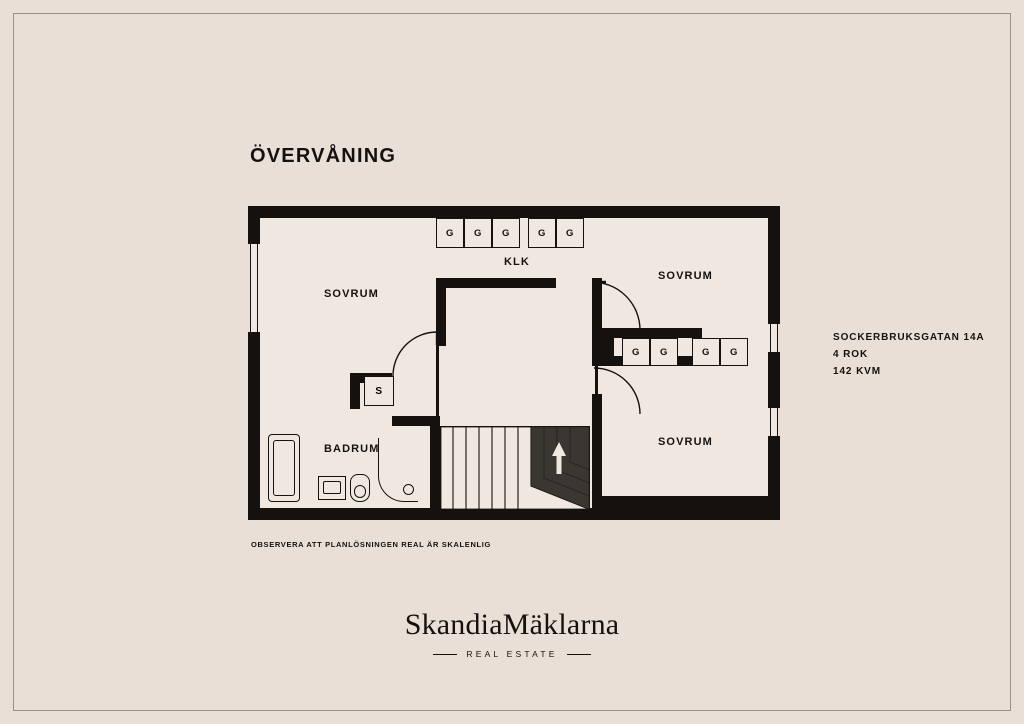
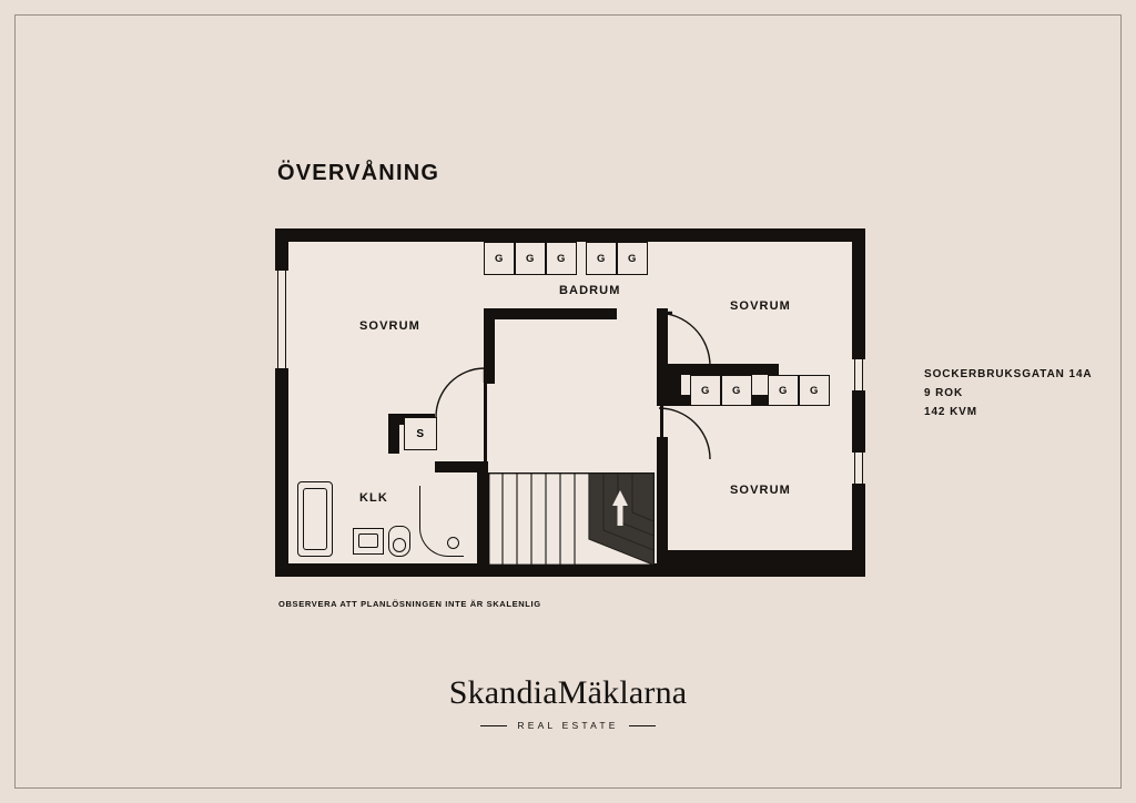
  ÖVERVÅNING
  SOCKERBRUKSGATAN 14A
- 4 ROK
+ 9 ROK
  142 KVM
- OBSERVERA ATT PLANLÖSNINGEN REAL ÄR SKALENLIG
+ OBSERVERA ATT PLANLÖSNINGEN INTE ÄR SKALENLIG
  SkandiaMäklarna
  REAL ESTATE
  S
  G
  G
  G
  G
  G
  G
  G
  G
  G
  SOVRUM
- KLK
+ BADRUM
  SOVRUM
  SOVRUM
- BADRUM
+ KLK
